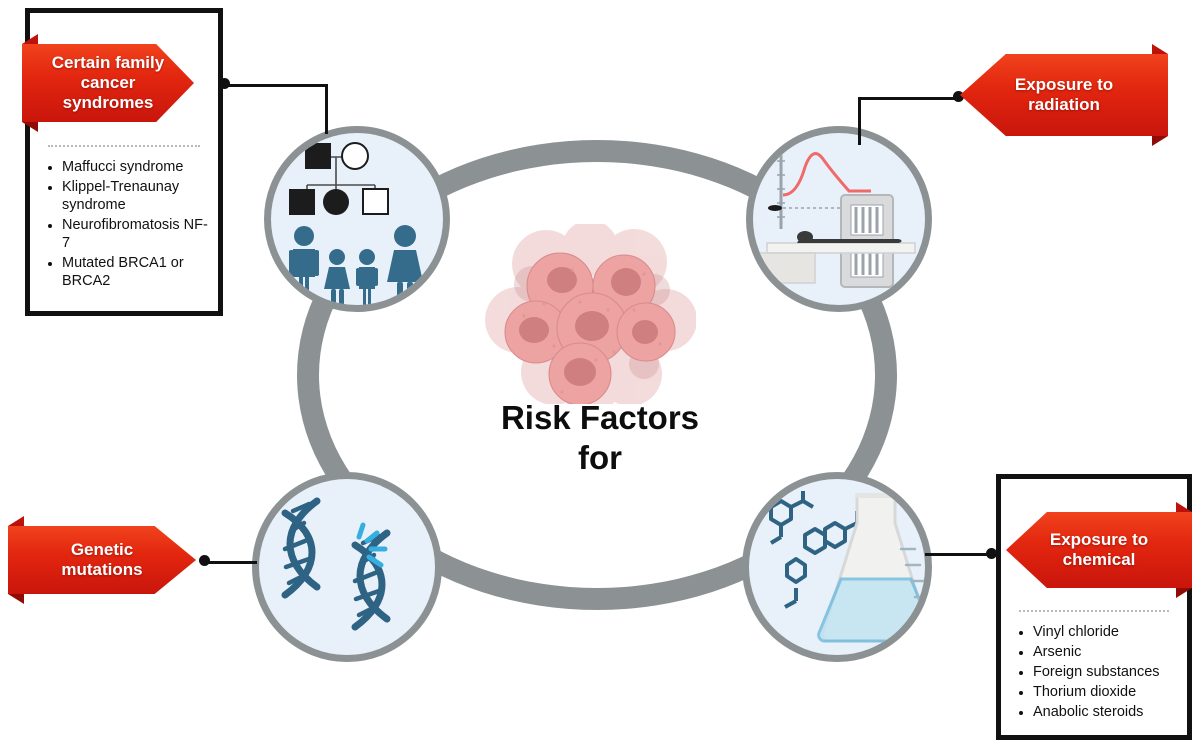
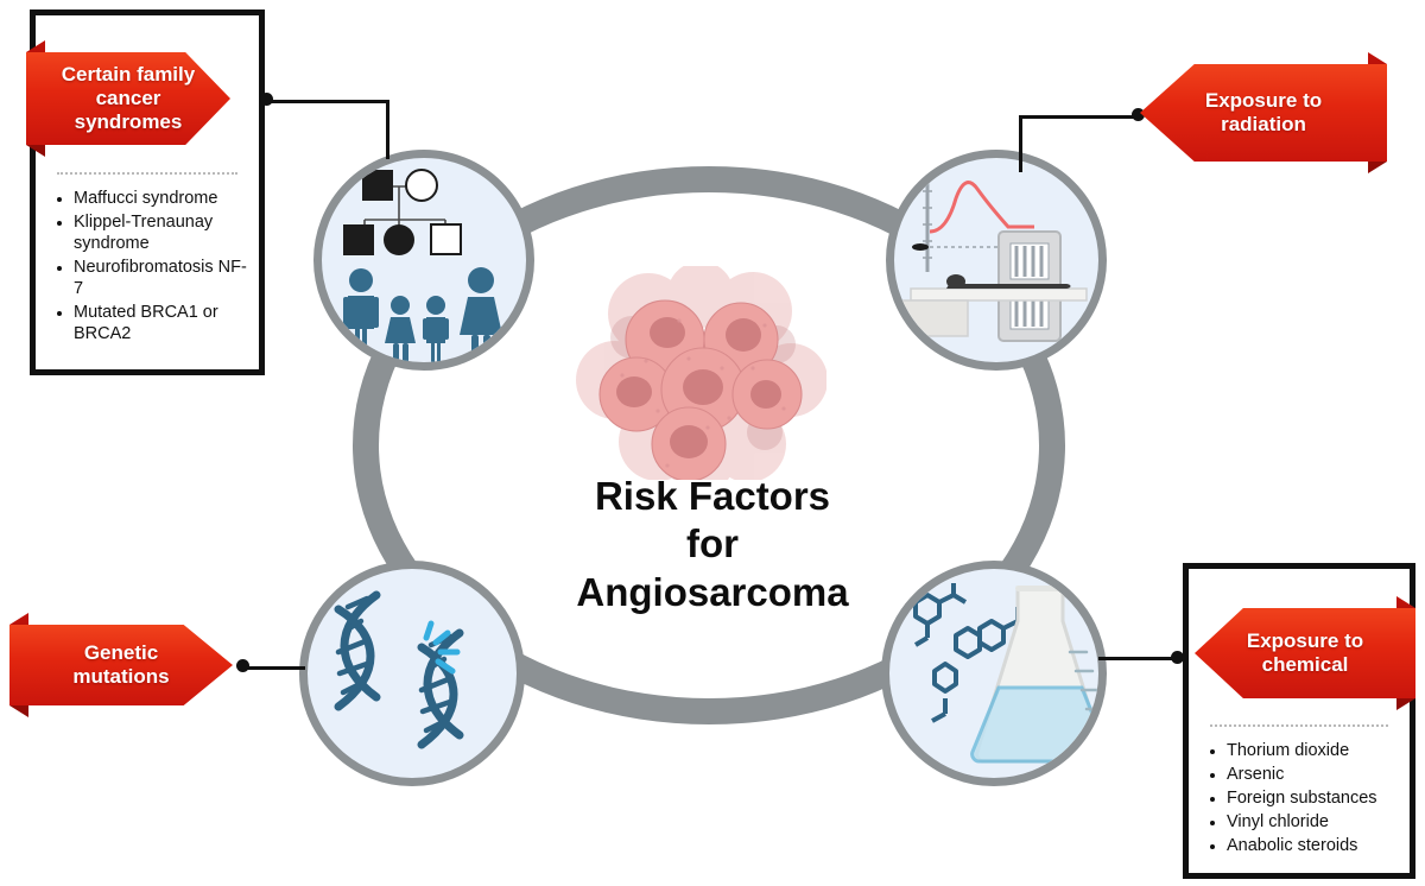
  Risk Factors
  for
+ Angiosarcoma
  Maffucci syndrome
  Klippel-Trenaunay syndrome
  Neurofibromatosis NF-7
  Mutated BRCA1 or BRCA2
- Vinyl chloride
+ Thorium dioxide
  Arsenic
  Foreign substances
- Thorium dioxide
+ Vinyl chloride
  Anabolic steroids
  Certain family
  cancer
  syndromes
  Genetic
  mutations
  Exposure to
  radiation
  Exposure to
  chemical
